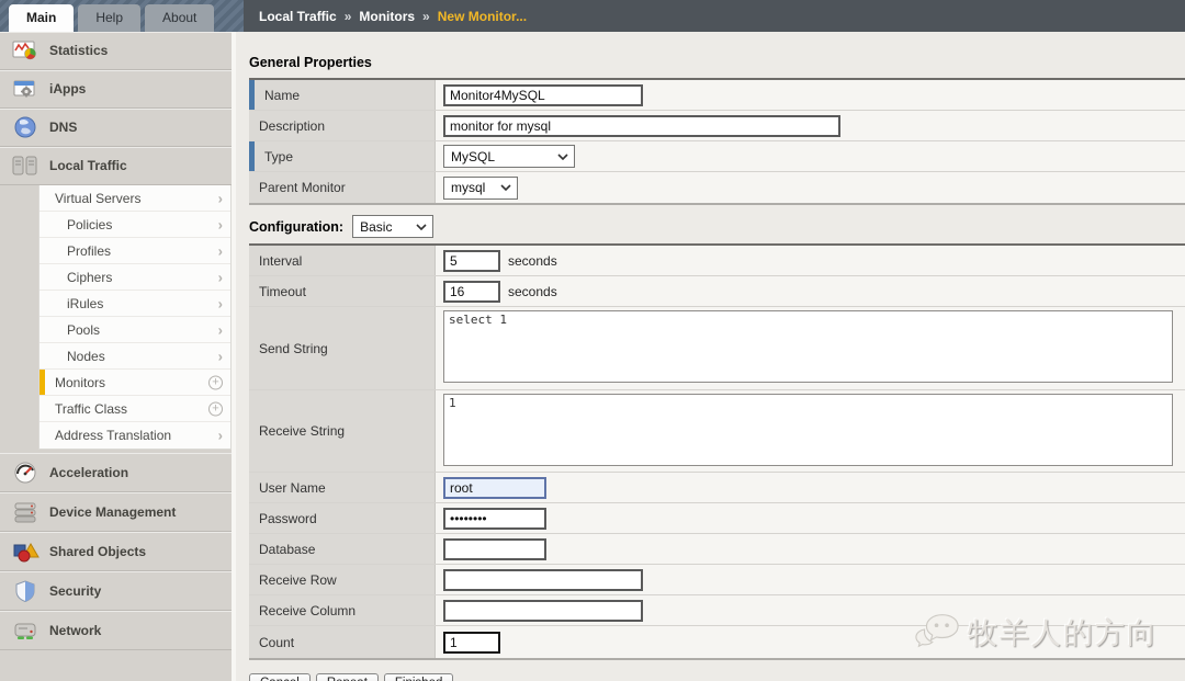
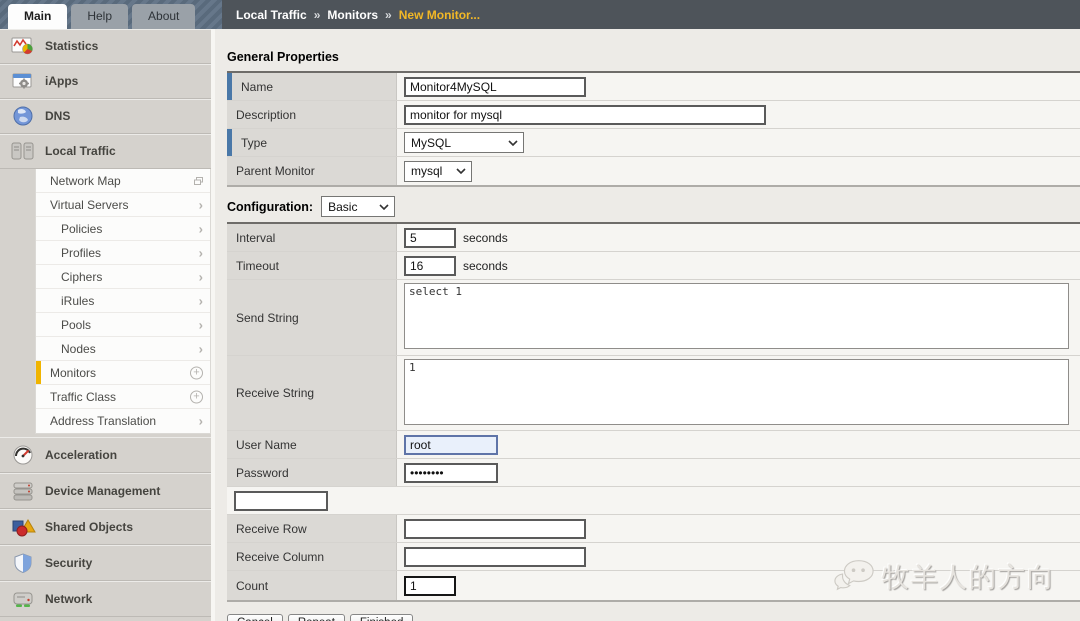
  Main
  Help
  About
  Local Traffic
  »
  Monitors
  »
  New Monitor...
  Statistics
  iApps
  DNS
  Local Traffic
+ Network Map
  Virtual Servers
  ›
  Policies
  ›
  Profiles
  ›
  Ciphers
  ›
  iRules
  ›
  Pools
  ›
  Nodes
  ›
  Monitors
  +
  Traffic Class
  +
  Address Translation
  ›
  Acceleration
  Device Management
  Shared Objects
  Security
  Network
  General Properties
  Name
  Monitor4MySQL
  Description
  monitor for mysql
  Type
  MySQL
  Parent Monitor
  mysql
  Configuration:
  Basic
  Interval
  5
  seconds
  Timeout
  16
  seconds
  Send String
  select 1
  Receive String
  1
  User Name
  root
  Password
  ••••••••
- Database
  Receive Row
  Receive Column
  Count
  1
  牧羊人的方向
